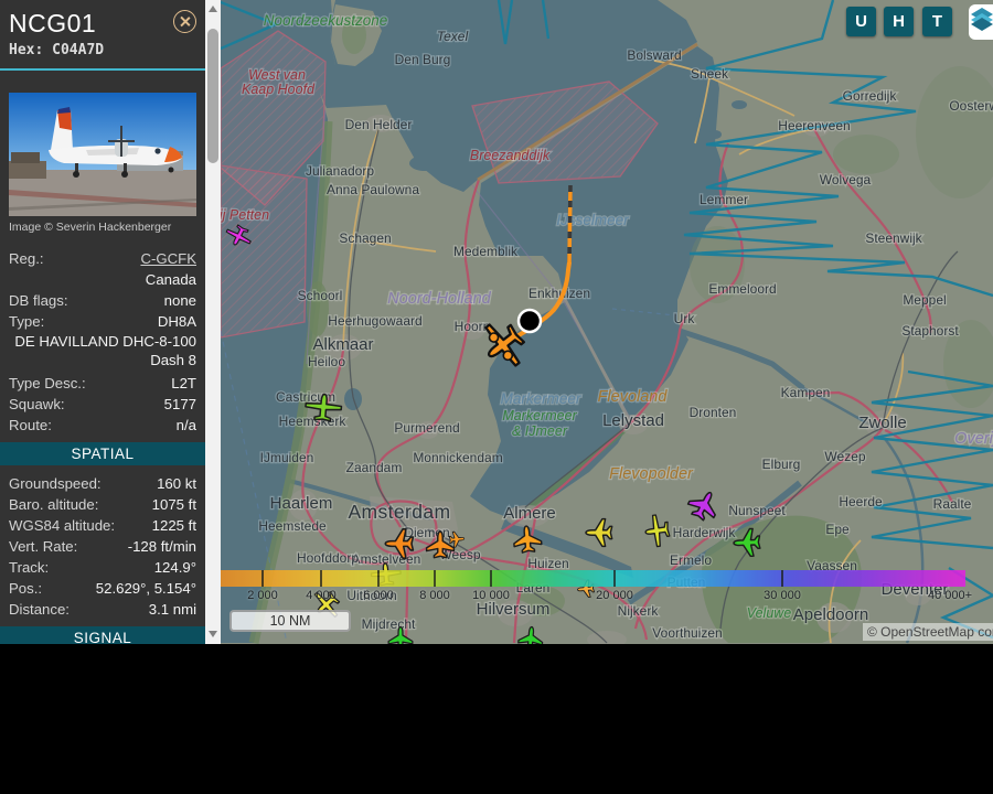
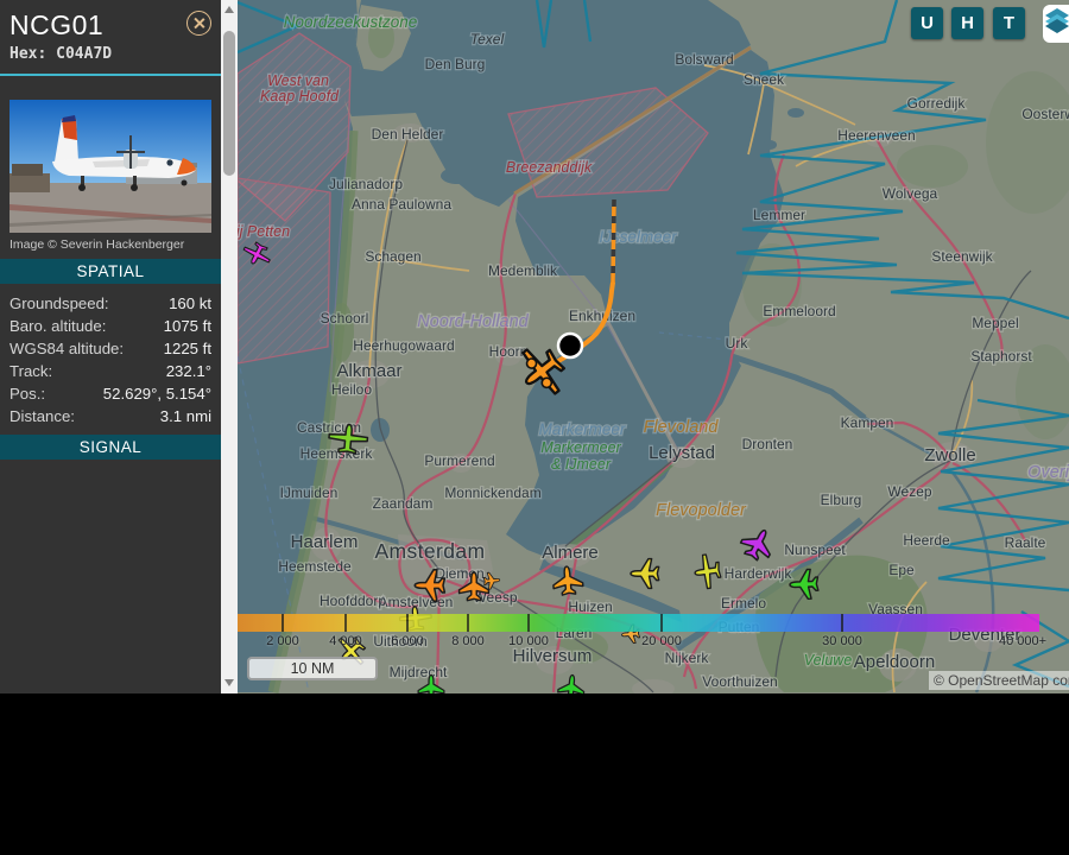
  NCG01
  Hex: C04A7D
  Image © Severin Hackenberger
- Reg.:
- C-GCFK
- Canada
- DB flags:
- none
- Type:
- DH8A
- DE HAVILLAND DHC-8-100 Dash 8
- Type Desc.:
- L2T
- Squawk:
- 5177
- Route:
- n/a
  SPATIAL
  Groundspeed:
  160 kt
  Baro. altitude:
  1075 ft
  WGS84 altitude:
  1225 ft
- Vert. Rate:
- -128 ft/min
  Track:
- 124.9°
+ 232.1°
  Pos.:
  52.629°, 5.154°
  Distance:
  3.1 nmi
  SIGNAL
  Noordzeekustzone
  Texel
  Den Burg
  West van
  Kaap Hoofd
  Den Helder
  Breezanddijk
  Julianadorp
  Anna Paulowna
  ij Petten
  IJselmeer
  Schagen
  Medemblik
  Schoorl
  Noord-Holland
  Enkhizen
  Heerhugowaard
  Hoor
  Alkmaar
  Heiloo
  Castricum
  Heemskrk
  Purmerend
  Markermeer
  Markermeer
  & IJmeer
  Flevoland
  Lelystad
  IJmuiden
  Zaandam
  Monnickendam
  Haarlem
  Amsterdam
  Heemstede
  Diemn
  eesp
  Amstelveen
  Hoofddorp
  Almere
  Huizen
  Uithoorn
  Mijdrecht
  Laren
  Hilversum
  Flevopolder
  Dronten
  Emmeloord
  Urk
  Lemmer
  Bolsward
  Sneek
  Gorredijk
  Heerenveen
  Wolvega
  Steenwijk
  Meppel
  Staphorst
  Kampen
  Zwolle
  Wezep
  Elburg
  Heerde
  Raalte
  Nunspeet
  Epe
  Harderwijk
  Ermelo
  Putten
  Nijkerk
  Voorthuizen
  Veluwe
  Apeldoorn
  Vaassen
  Deventer
  2 000
  4 000
  6 000
  8 000
  10 000
  20 000
  30 000
  40 000+
  U
  H
  T
  10 NM
